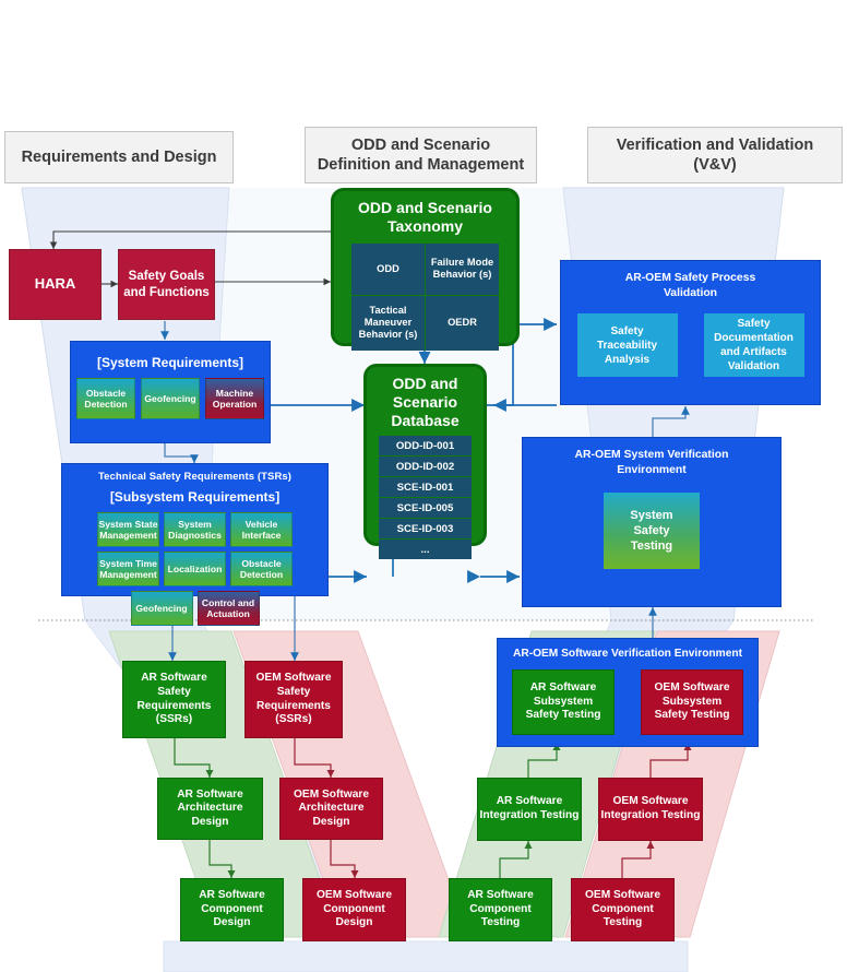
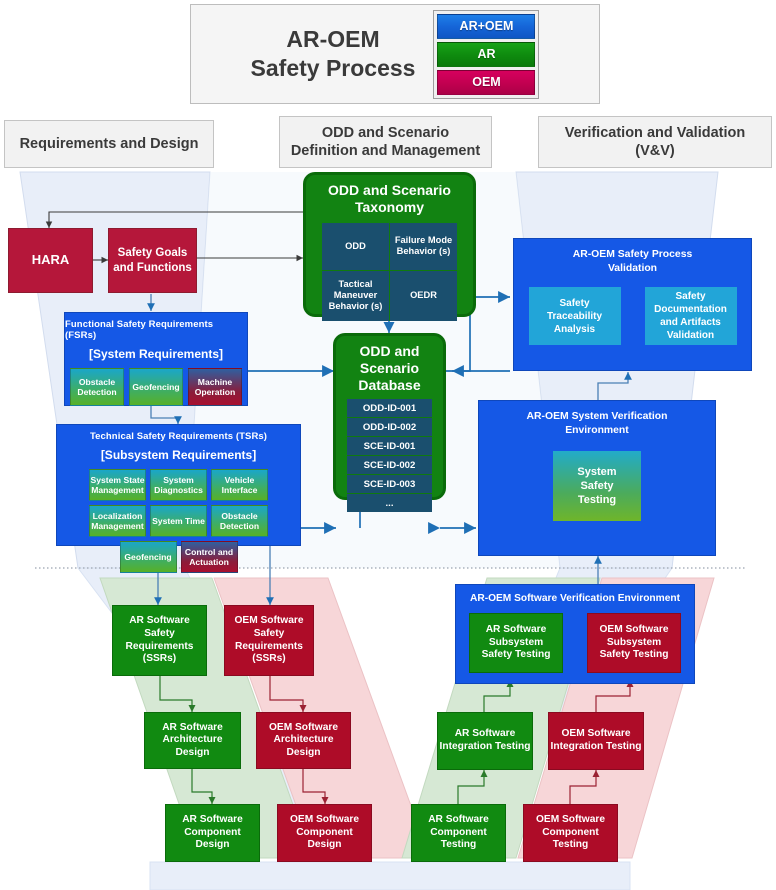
+ AR-OEM
+ Safety Process
+ AR+OEM
+ AR
+ OEM
  Requirements and Design
  ODD and Scenario
  Definition and Management
  Verification and Validation
  (V&V)
  HARA
  Safety Goals
  and Functions
+ Functional Safety Requirements (FSRs)
  [System Requirements]
  Obstacle
  Detection
  Geofencing
  Machine
  Operation
  Technical Safety Requirements (TSRs)
  [Subsystem Requirements]
  System State
  Management
  System
  Diagnostics
  Vehicle
  Interface
- System Time
+ Localization
  Management
- Localization
+ System Time
  Obstacle
  Detection
  Geofencing
  Control and
  Actuation
  ODD and Scenario
  Taxonomy
  ODD
  Failure Mode
  Behavior (s)
  Tactical
  Maneuver
  Behavior (s)
  OEDR
  ODD and Scenario
  Database
  ODD-ID-001
  ODD-ID-002
  SCE-ID-001
- SCE-ID-005
+ SCE-ID-002
  SCE-ID-003
  ...
  AR-OEM Safety Process
  Validation
  Safety
  Traceability
  Analysis
  Safety
  Documentation
  and Artifacts
  Validation
  AR-OEM System Verification
  Environment
  System
  Safety
  Testing
  AR-OEM Software Verification Environment
  AR Software
  Subsystem
  Safety Testing
  OEM Software
  Subsystem
  Safety Testing
  AR Software
  Safety
  Requirements
  (SSRs)
  OEM Software
  Safety
  Requirements
  (SSRs)
  AR Software
  Architecture
  Design
  OEM Software
  Architecture
  Design
  AR Software
  Component
  Design
  OEM Software
  Component
  Design
  AR Software
  Integration Testing
  OEM Software
  Integration Testing
  AR Software
  Component
  Testing
  OEM Software
  Component
  Testing
